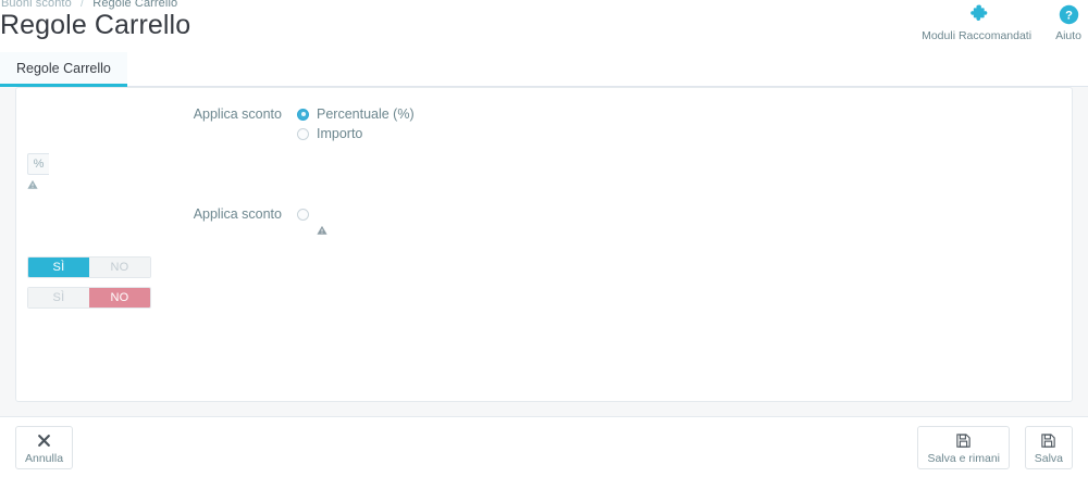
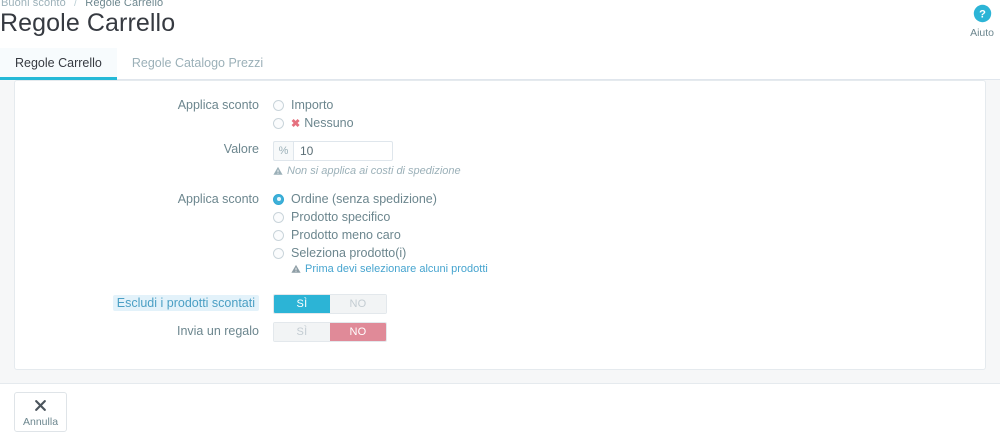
  Buoni sconto / Regole Carrello
  Regole Carrello
- Moduli Raccomandati
  ?
  Aiuto
  Regole Carrello
+ Regole Catalogo Prezzi
  Applica sconto
- Percentuale (%)
  Importo
+ ✖
+ Nessuno
+ Valore
  %
+ 10
+ Non si applica ai costi di spedizione
  Applica sconto
+ Ordine (senza spedizione)
+ Prodotto specifico
+ Prodotto meno caro
+ Seleziona prodotto(i)
+ Prima devi selezionare alcuni prodotti
+ Escludi i prodotti scontati
  SÌ
  NO
+ Invia un regalo
  SÌ
  NO
  Annulla
- Salva e rimani
- Salva
